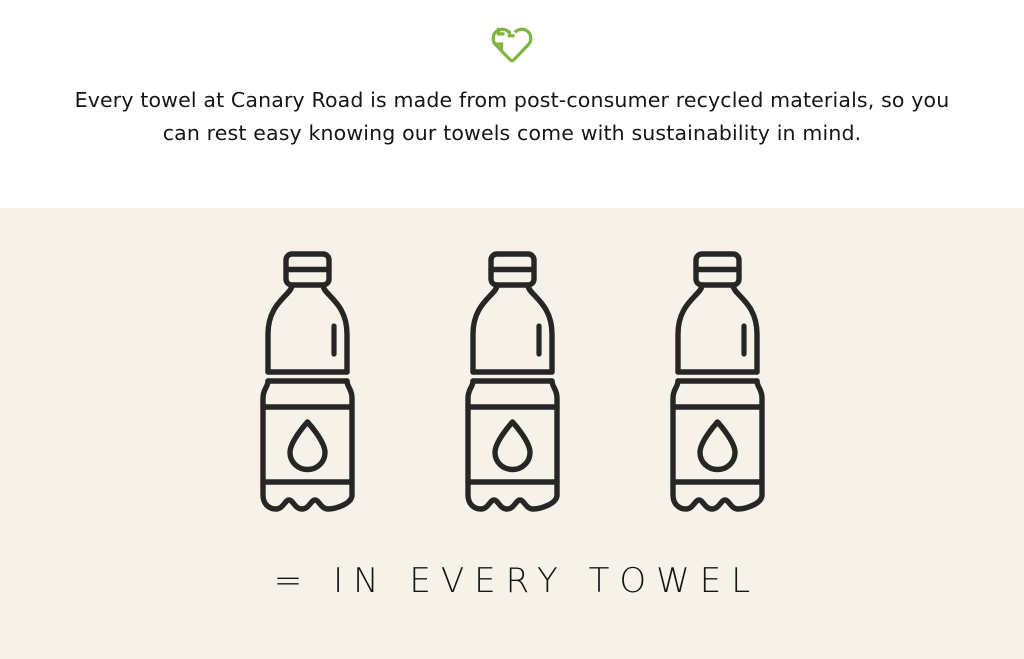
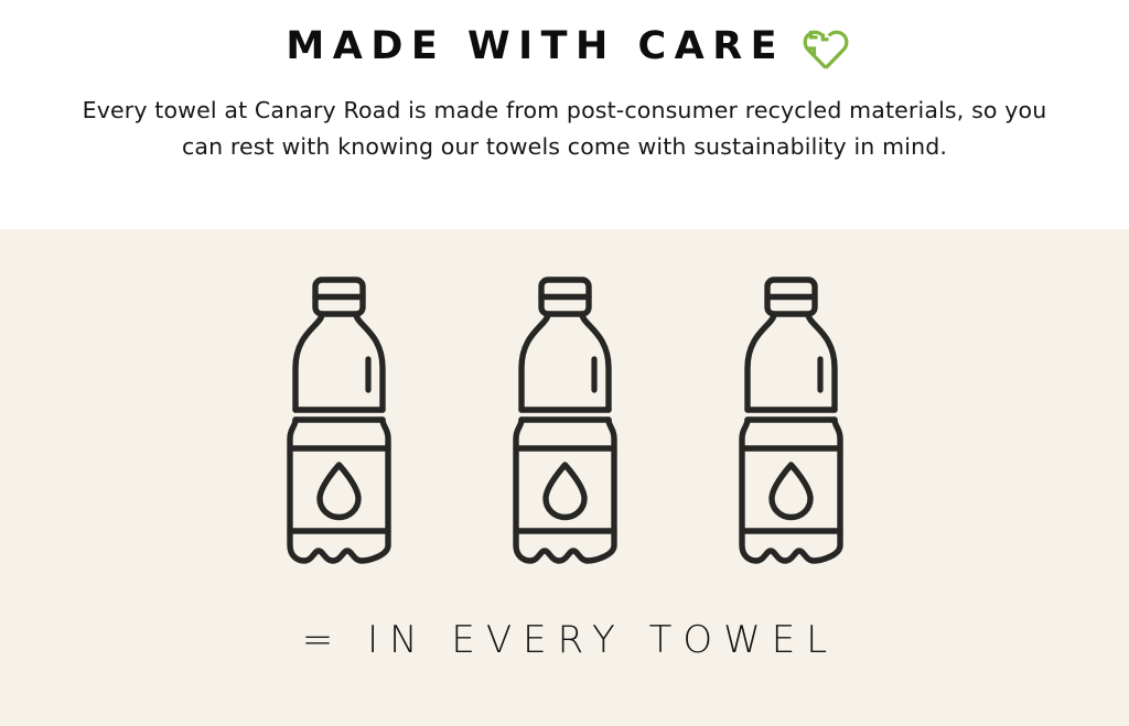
+ MADE WITH CARE
- Every towel at Canary Road is made from post-consumer recycled materials, so you can rest easy knowing our towels come with sustainability in mind.
+ Every towel at Canary Road is made from post-consumer recycled materials, so you can rest with knowing our towels come with sustainability in mind.
  = IN EVERY TOWEL
